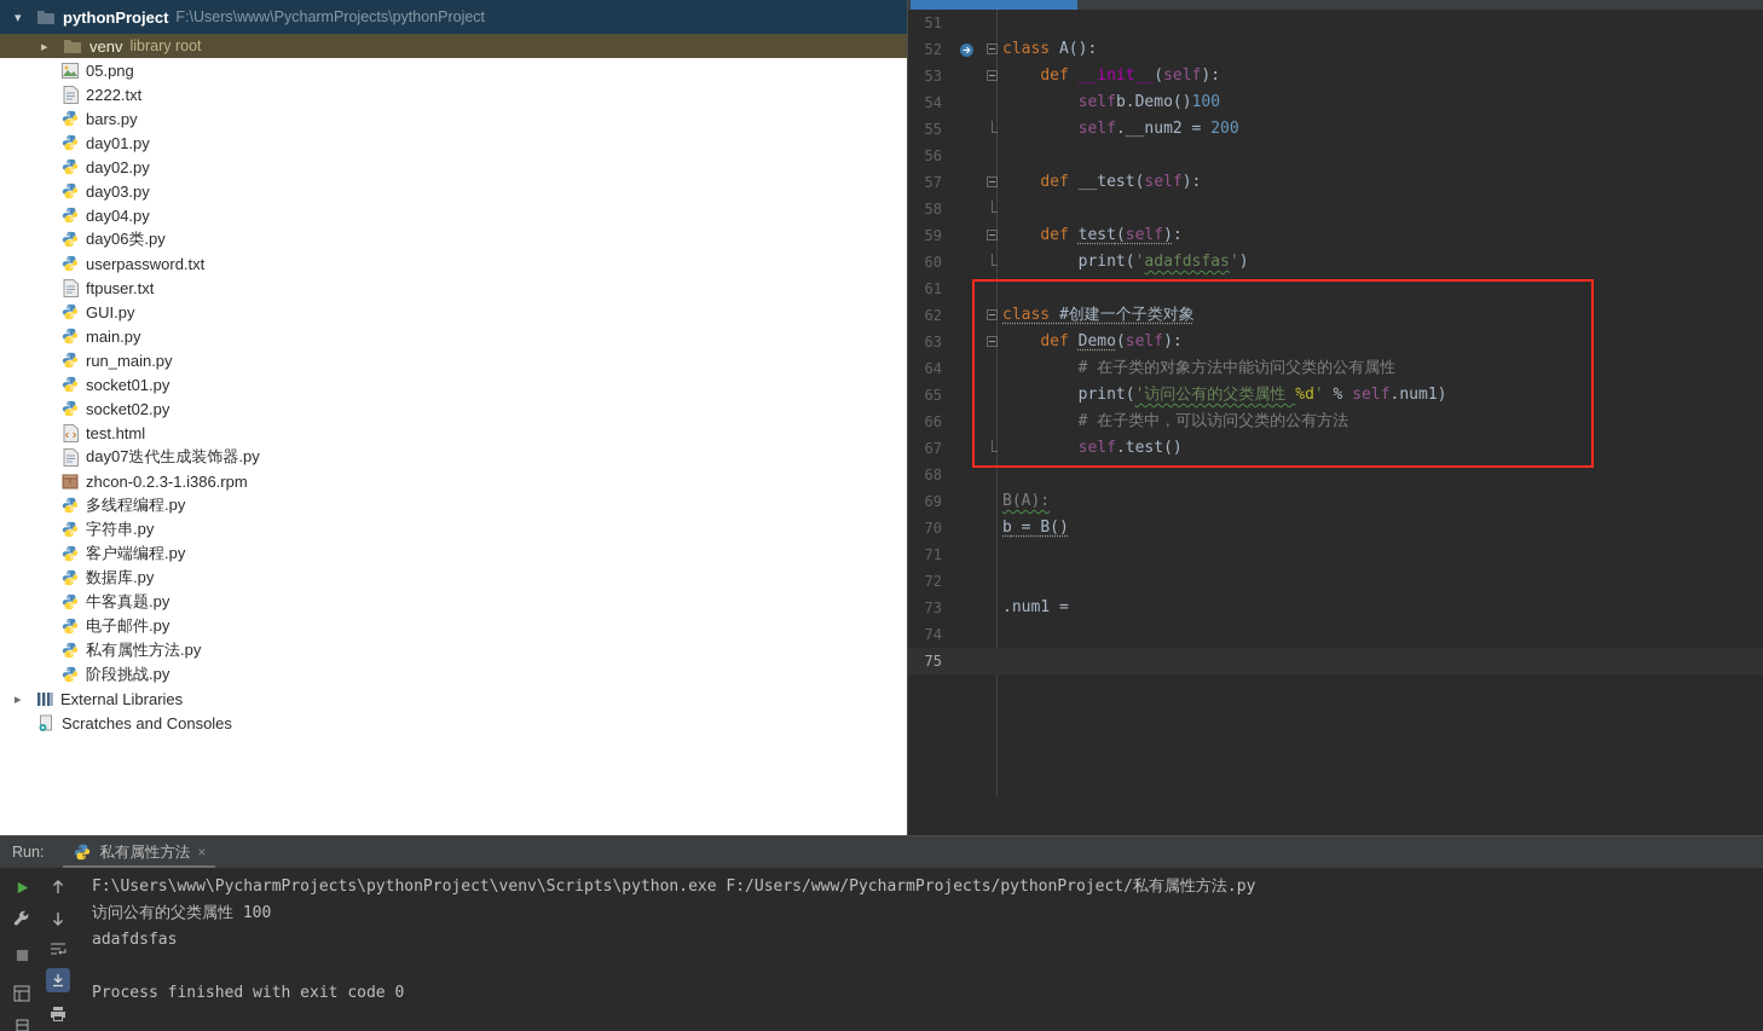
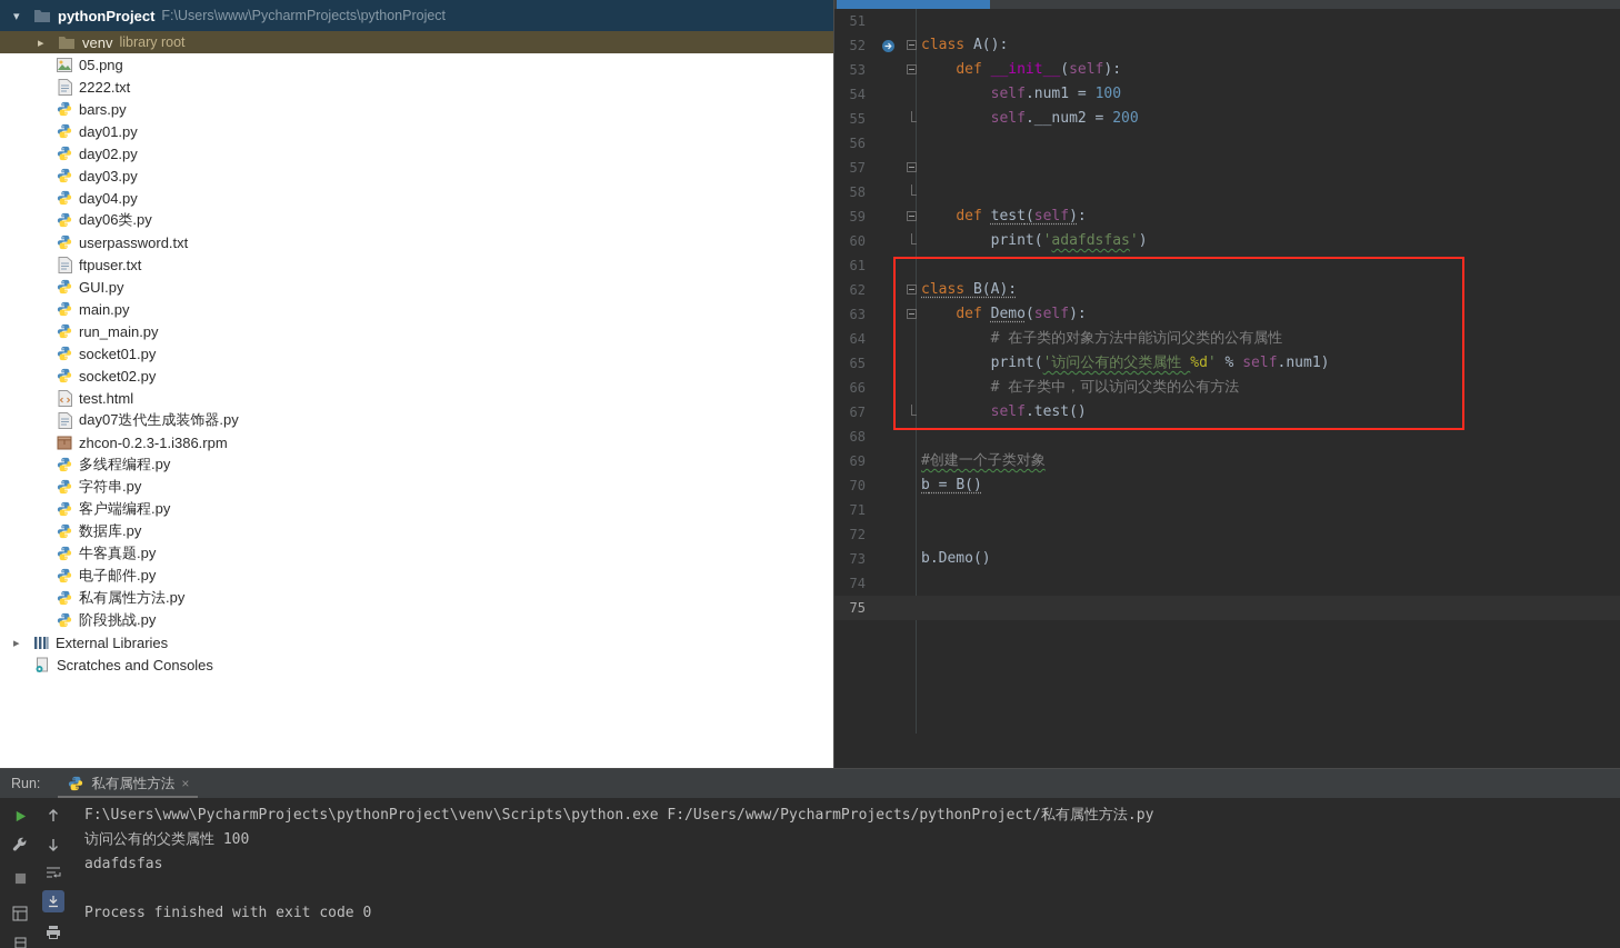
  ▾
  pythonProject
  F:\Users\www\PycharmProjects\pythonProject
  ▸
  venv
  library root
  05.png
  2222.txt
  bars.py
  day01.py
  day02.py
  day03.py
  day04.py
  day06类.py
  userpassword.txt
  ftpuser.txt
  GUI.py
  main.py
  run_main.py
  socket01.py
  socket02.py
  test.html
  day07迭代生成装饰器.py
  zhcon-0.2.3-1.i386.rpm
  多线程编程.py
  字符串.py
  客户端编程.py
  数据库.py
  牛客真题.py
  电子邮件.py
  私有属性方法.py
  阶段挑战.py
  ▸
  External Libraries
  Scratches and Consoles
  51
  52
  class A():
  53
  def __init__(self):
  54
- selfb.Demo()100
+ self.num1 = 100
  55
  self.__num2 = 200
  56
  57
- def __test(self):
  58
  59
  def test(self):
  60
  print('adafdsfas')
  61
  62
- class #创建一个子类对象
+ class B(A):
  63
  def Demo(self):
  64
  # 在子类的对象方法中能访问父类的公有属性
  65
  print('访问公有的父类属性 %d' % self.num1)
  66
  # 在子类中，可以访问父类的公有方法
  67
  self.test()
  68
  69
- B(A):
+ #创建一个子类对象
  70
  b = B()
  71
  72
  73
- .num1 =
+ b.Demo()
  74
  75
  Run:
  私有属性方法
  ×
  F:\Users\www\PycharmProjects\pythonProject\venv\Scripts\python.exe F:/Users/www/PycharmProjects/pythonProject/私有属性方法.py
  访问公有的父类属性 100
  adafdsfas
  Process finished with exit code 0
